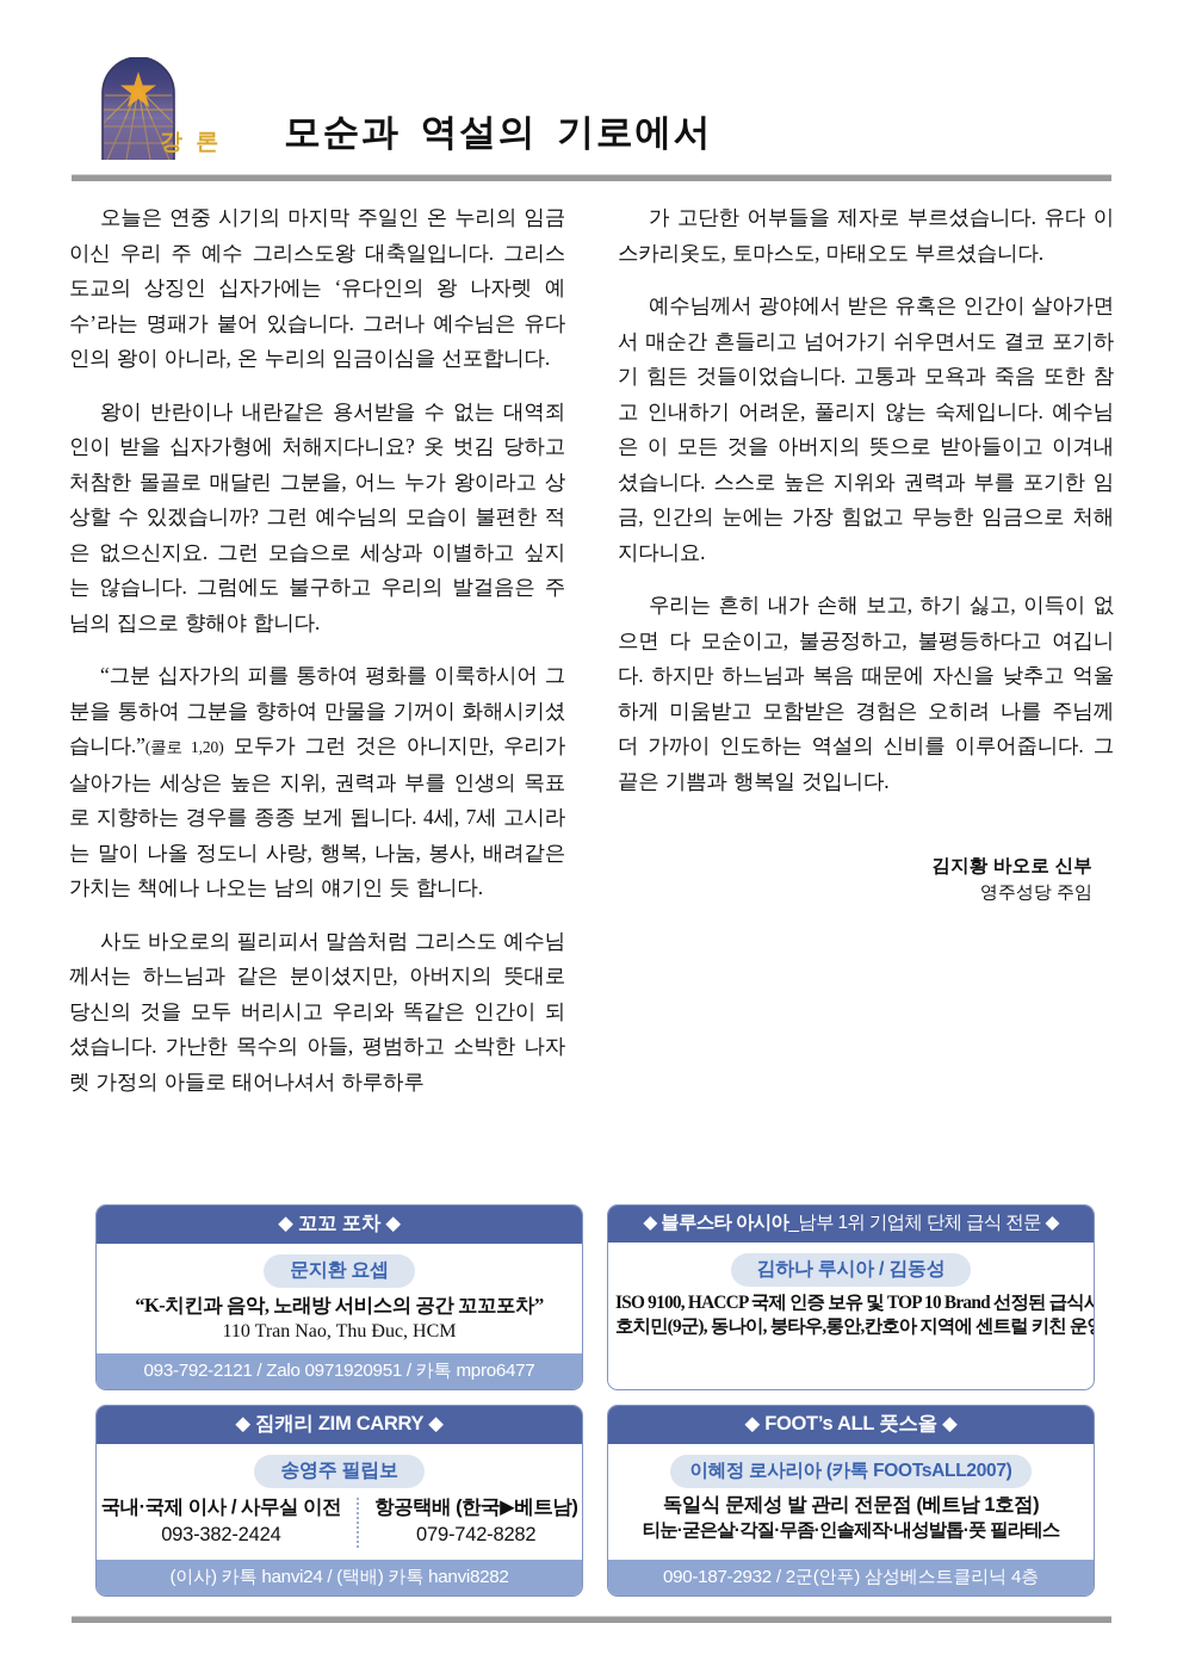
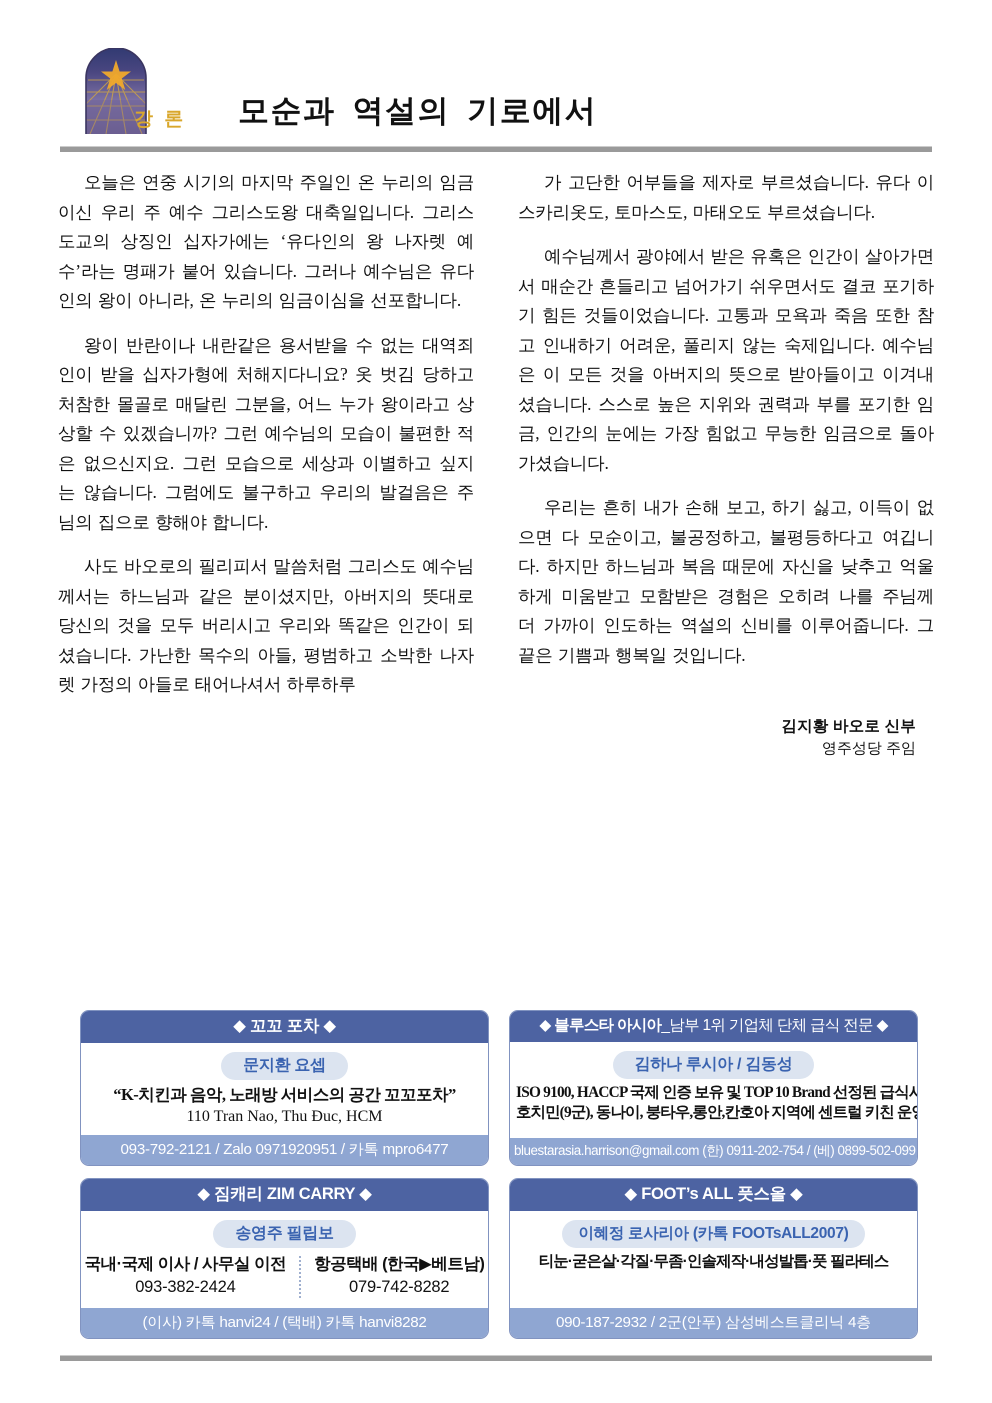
  강 론
  모순과 역설의 기로에서
  오늘은 연중 시기의 마지막 주일인 온 누리의 임금이신 우리 주 예수 그리스도왕 대축일입니다. 그리스도교의 상징인 십자가에는 ‘유다인의 왕 나자렛 예수’라는 명패가 붙어 있습니다. 그러나 예수님은 유다인의 왕이 아니라, 온 누리의 임금이심을 선포합니다.
  왕이 반란이나 내란같은 용서받을 수 없는 대역죄인이 받을 십자가형에 처해지다니요? 옷 벗김 당하고 처참한 몰골로 매달린 그분을, 어느 누가 왕이라고 상상할 수 있겠습니까? 그런 예수님의 모습이 불편한 적은 없으신지요. 그런 모습으로 세상과 이별하고 싶지는 않습니다. 그럼에도 불구하고 우리의 발걸음은 주님의 집으로 향해야 합니다.
- “그분 십자가의 피를 통하여 평화를 이룩하시어 그분을 통하여 그분을 향하여 만물을 기꺼이 화해시키셨습니다.”(콜로 1,20) 모두가 그런 것은 아니지만, 우리가 살아가는 세상은 높은 지위, 권력과 부를 인생의 목표로 지향하는 경우를 종종 보게 됩니다. 4세, 7세 고시라는 말이 나올 정도니 사랑, 행복, 나눔, 봉사, 배려같은 가치는 책에나 나오는 남의 얘기인 듯 합니다.
  사도 바오로의 필리피서 말씀처럼 그리스도 예수님께서는 하느님과 같은 분이셨지만, 아버지의 뜻대로 당신의 것을 모두 버리시고 우리와 똑같은 인간이 되셨습니다. 가난한 목수의 아들, 평범하고 소박한 나자렛 가정의 아들로 태어나셔서 하루하루
  가 고단한 어부들을 제자로 부르셨습니다. 유다 이스카리옷도, 토마스도, 마태오도 부르셨습니다.
- 예수님께서 광야에서 받은 유혹은 인간이 살아가면서 매순간 흔들리고 넘어가기 쉬우면서도 결코 포기하기 힘든 것들이었습니다. 고통과 모욕과 죽음 또한 참고 인내하기 어려운, 풀리지 않는 숙제입니다. 예수님은 이 모든 것을 아버지의 뜻으로 받아들이고 이겨내셨습니다. 스스로 높은 지위와 권력과 부를 포기한 임금, 인간의 눈에는 가장 힘없고 무능한 임금으로 처해지다니요.
+ 예수님께서 광야에서 받은 유혹은 인간이 살아가면서 매순간 흔들리고 넘어가기 쉬우면서도 결코 포기하기 힘든 것들이었습니다. 고통과 모욕과 죽음 또한 참고 인내하기 어려운, 풀리지 않는 숙제입니다. 예수님은 이 모든 것을 아버지의 뜻으로 받아들이고 이겨내셨습니다. 스스로 높은 지위와 권력과 부를 포기한 임금, 인간의 눈에는 가장 힘없고 무능한 임금으로 돌아가셨습니다.
  우리는 흔히 내가 손해 보고, 하기 싫고, 이득이 없으면 다 모순이고, 불공정하고, 불평등하다고 여깁니다. 하지만 하느님과 복음 때문에 자신을 낮추고 억울하게 미움받고 모함받은 경험은 오히려 나를 주님께 더 가까이 인도하는 역설의 신비를 이루어줍니다. 그 끝은 기쁨과 행복일 것입니다.
  김지황 바오로 신부
  영주성당 주임
  ◆ 꼬꼬 포차 ◆
  문지환 요셉
  “K-치킨과 음악, 노래방 서비스의 공간 꼬꼬포차”
  110 Tran Nao, Thu Đuc, HCM
  093-792-2121 / Zalo 0971920951 / 카톡 mpro6477
  ◆ 블루스타 아시아_남부 1위 기업체 단체 급식 전문 ◆
  김하나 루시아 / 김동성
  ISO 9100, HACCP 국제 인증 보유 및 TOP 10 Brand 선정된 급식사
  호치민(9군), 동나이, 붕타우,롱안,칸호아 지역에 센트럴 키친 운
+ bluestarasia.harrison@gmail.com (한) 0911-202-754 / (베) 0899-502-099
  ◆ 짐캐리 ZIM CARRY ◆
  송영주 필립보
  국내·국제 이사 / 사무실 이전
  093-382-2424
  항공택배 (한국▶베트남)
  079-742-8282
  (이사) 카톡 hanvi24 / (택배) 카톡 hanvi8282
  ◆ FOOT’s ALL 풋스올 ◆
  이혜정 로사리아 (카톡 FOOTsALL2007)
- 독일식 문제성 발 관리 전문점 (베트남 1호점)
  티눈·굳은살·각질·무좀·인솔제작·내성발톱·풋 필라테스
  090-187-2932 / 2군(안푸) 삼성베스트클리닉 4층
